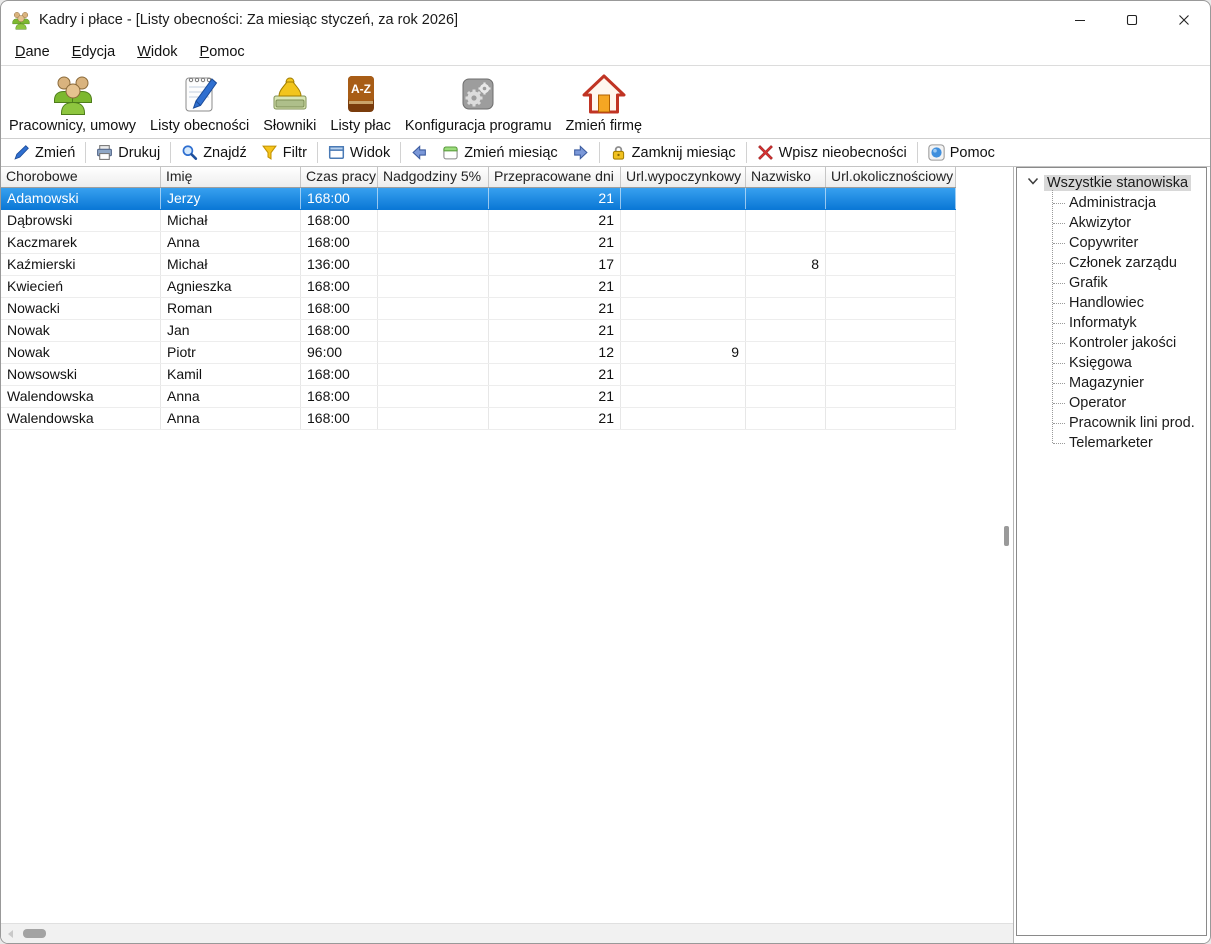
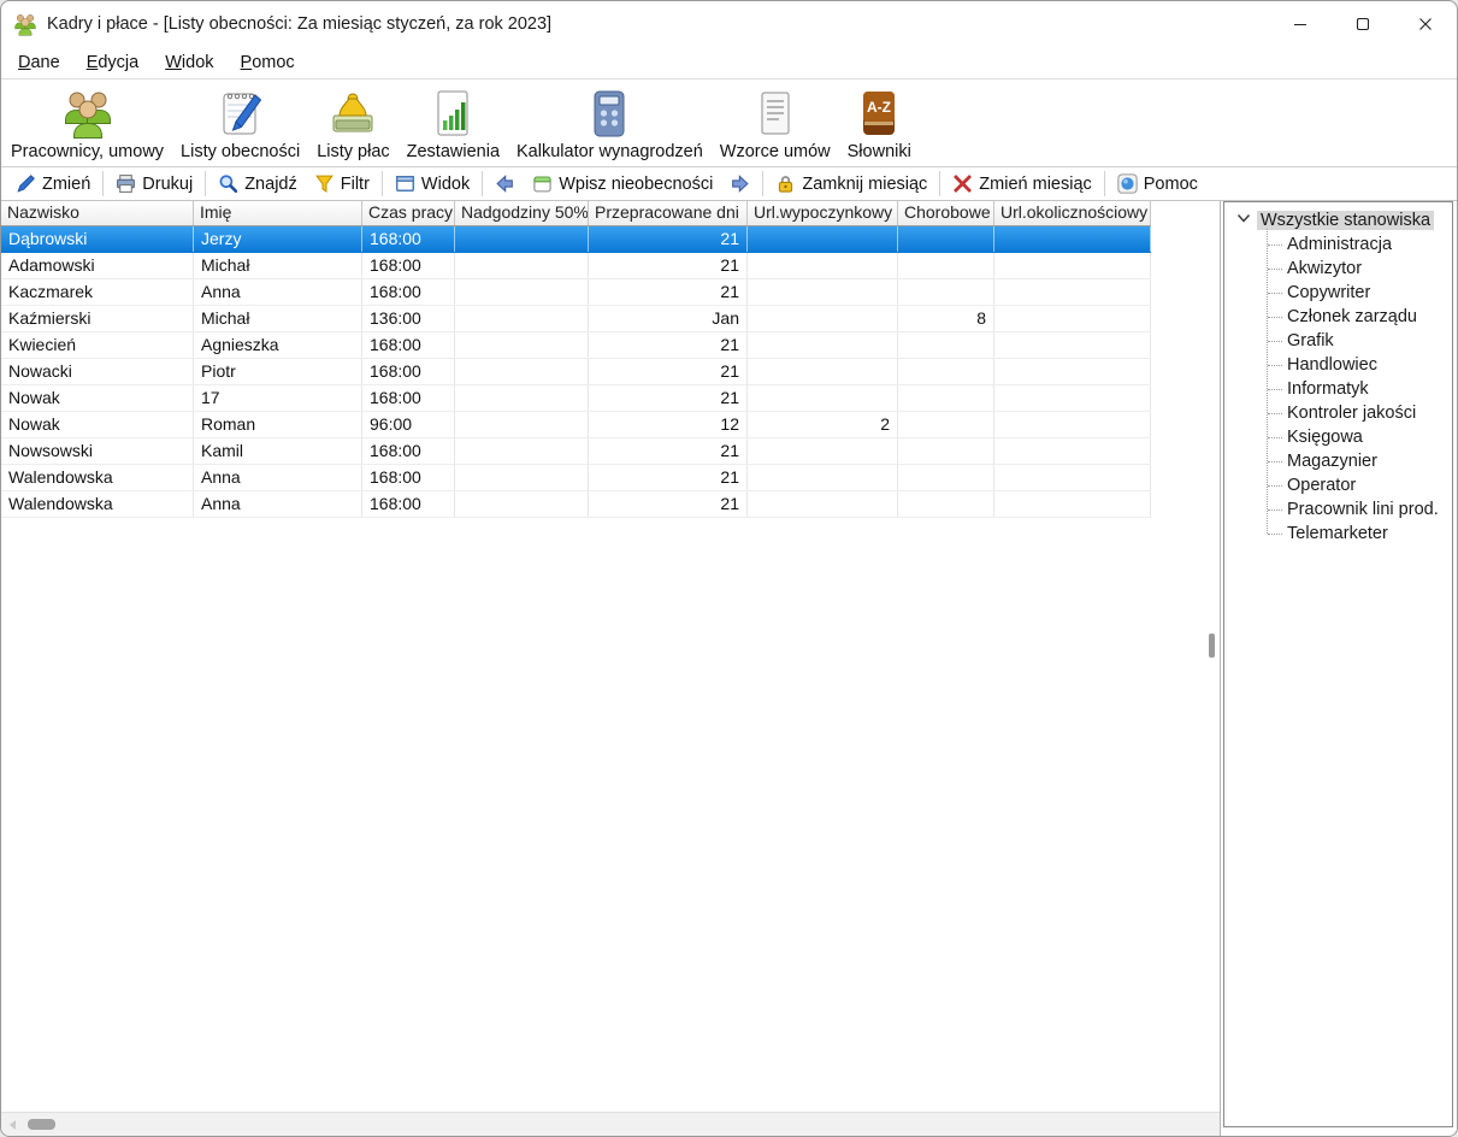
- Kadry i płace - [Listy obecności: Za miesiąc styczeń, za rok 2026]
+ Kadry i płace - [Listy obecności: Za miesiąc styczeń, za rok 2023]
  Dane
  Edycja
  Widok
  Pomoc
  Pracownicy, umowy
  Listy obecności
- Słowniki
+ Listy płac
+ Zestawienia
+ Kalkulator wynagrodzeń
+ Wzorce umów
  A-Z
- Listy płac
+ Słowniki
- Konfiguracja programu
- Zmień firmę
  Zmień
  Drukuj
  Znajdź
  Filtr
  Widok
- Zmień miesiąc
+ Wpisz nieobecności
  Zamknij miesiąc
- Wpisz nieobecności
+ Zmień miesiąc
  Pomoc
- Chorobowe
+ Nazwisko
  Imię
  Czas pracy
- Nadgodziny 5%
+ Nadgodziny 50%
  Przepracowane dni
  Url.wypoczynkowy
- Nazwisko
+ Chorobowe
  Url.okolicznościowy
- Adamowski
+ Dąbrowski
  Jerzy
  168:00
  21
- Dąbrowski
+ Adamowski
  Michał
  168:00
  21
  Kaczmarek
  Anna
  168:00
  21
  Kaźmierski
  Michał
  136:00
- 17
+ Jan
  8
  Kwiecień
  Agnieszka
  168:00
  21
  Nowacki
- Roman
+ Piotr
  168:00
  21
  Nowak
- Jan
+ 17
  168:00
  21
  Nowak
- Piotr
+ Roman
  96:00
  12
- 9
+ 2
  Nowsowski
  Kamil
  168:00
  21
  Walendowska
  Anna
  168:00
  21
  Walendowska
  Anna
  168:00
  21
  Wszystkie stanowiska
  Administracja
  Akwizytor
  Copywriter
  Członek zarządu
  Grafik
  Handlowiec
  Informatyk
  Kontroler jakości
  Księgowa
  Magazynier
  Operator
  Pracownik lini prod.
  Telemarketer
